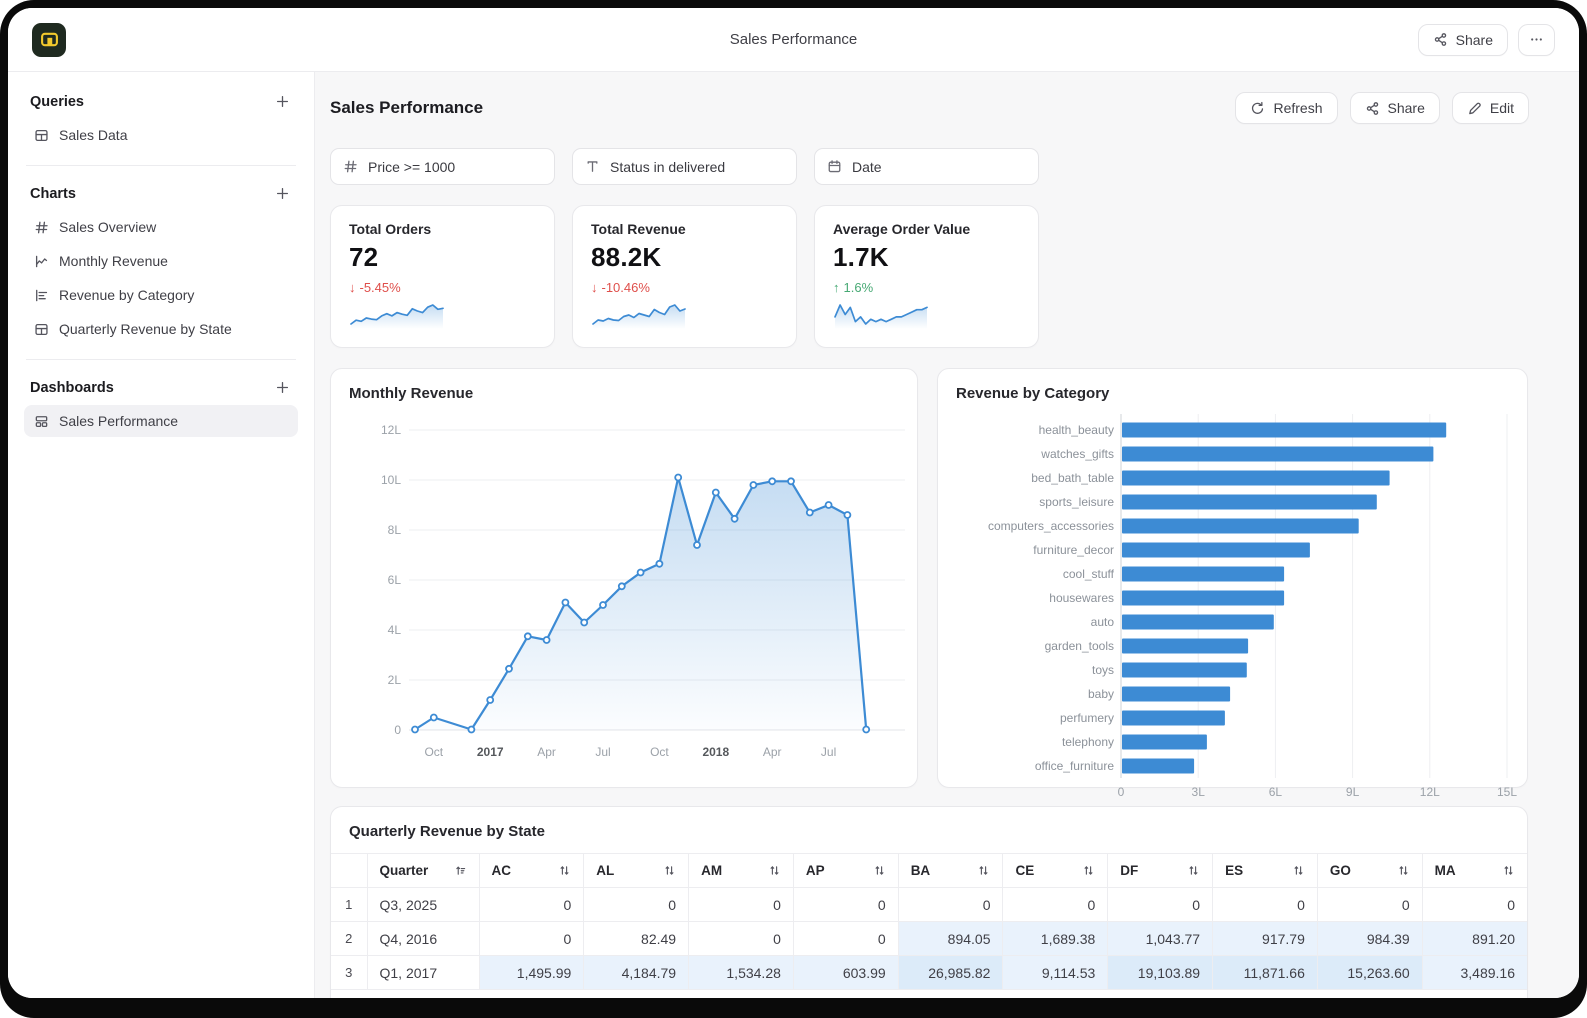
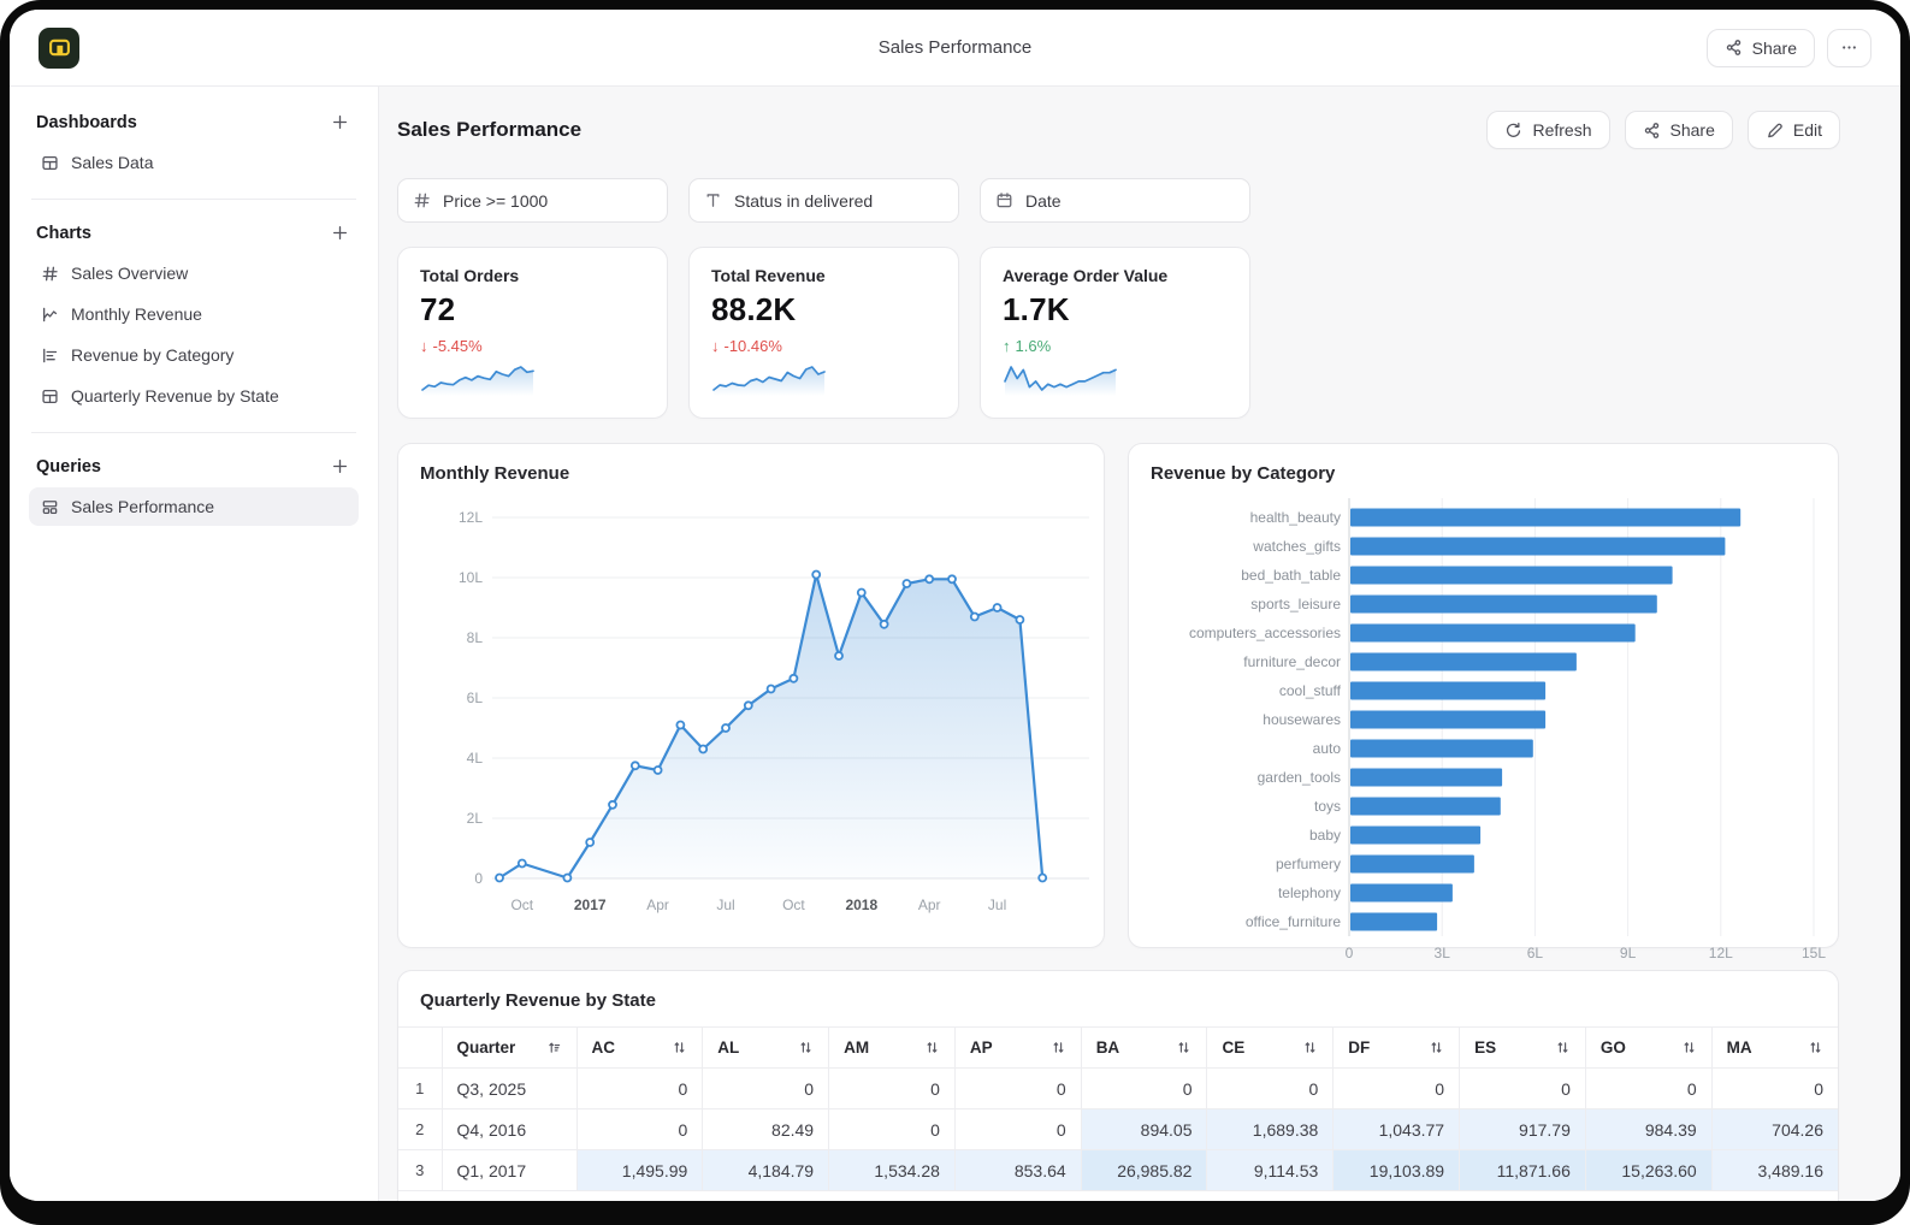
  Sales Performance
  Share
- Queries
+ Dashboards
  Sales Data
  Charts
  Sales Overview
  Monthly Revenue
  Revenue by Category
  Quarterly Revenue by State
- Dashboards
+ Queries
  Sales Performance
  Sales Performance
  Refresh
  Share
  Edit
  Price >= 1000
  Status in delivered
  Date
  Total Orders
  72
  ↓
  -5.45%
  Total Revenue
  88.2K
  ↓
  -10.46%
  Average Order Value
  1.7K
  ↑
  1.6%
  Monthly Revenue
  0
  2L
  4L
  6L
  8L
  10L
  12L
  Oct
  2017
  Apr
  Jul
  Oct
  2018
  Apr
  Jul
  Revenue by Category
  0
  3L
  6L
  9L
  12L
  15L
  health_beauty
  watches_gifts
  bed_bath_table
  sports_leisure
  computers_accessories
  furniture_decor
  cool_stuff
  housewares
  auto
  garden_tools
  toys
  baby
  perfumery
  telephony
  office_furniture
  Quarterly Revenue by State
  	Quarter	AC	AL	AM	AP	BA	CE	DF	ES	GO	MA
  1	Q3, 2025	0	0	0	0	0	0	0	0	0	0
- 2	Q4, 2016	0	82.49	0	0	894.05	1,689.38	1,043.77	917.79	984.39	891.20
+ 2	Q4, 2016	0	82.49	0	0	894.05	1,689.38	1,043.77	917.79	984.39	704.26
- 3	Q1, 2017	1,495.99	4,184.79	1,534.28	603.99	26,985.82	9,114.53	19,103.89	11,871.66	15,263.60	3,489.16
+ 3	Q1, 2017	1,495.99	4,184.79	1,534.28	853.64	26,985.82	9,114.53	19,103.89	11,871.66	15,263.60	3,489.16
